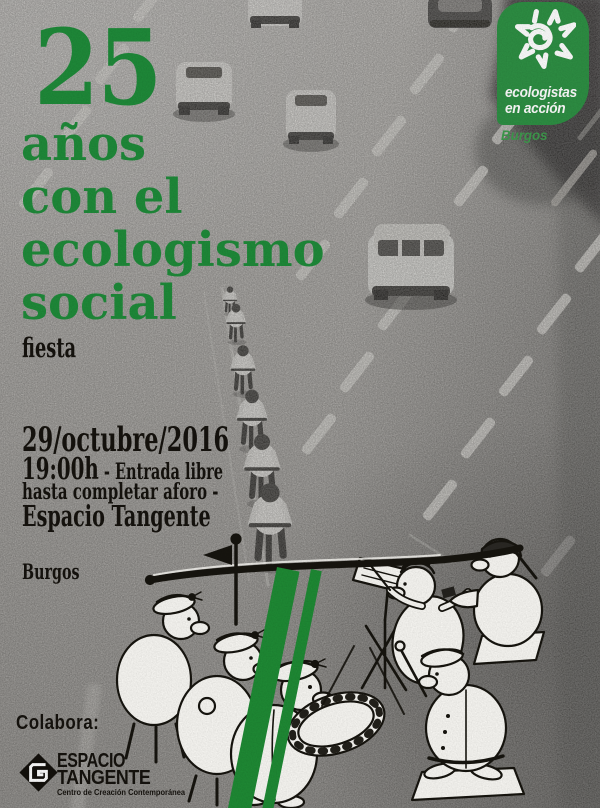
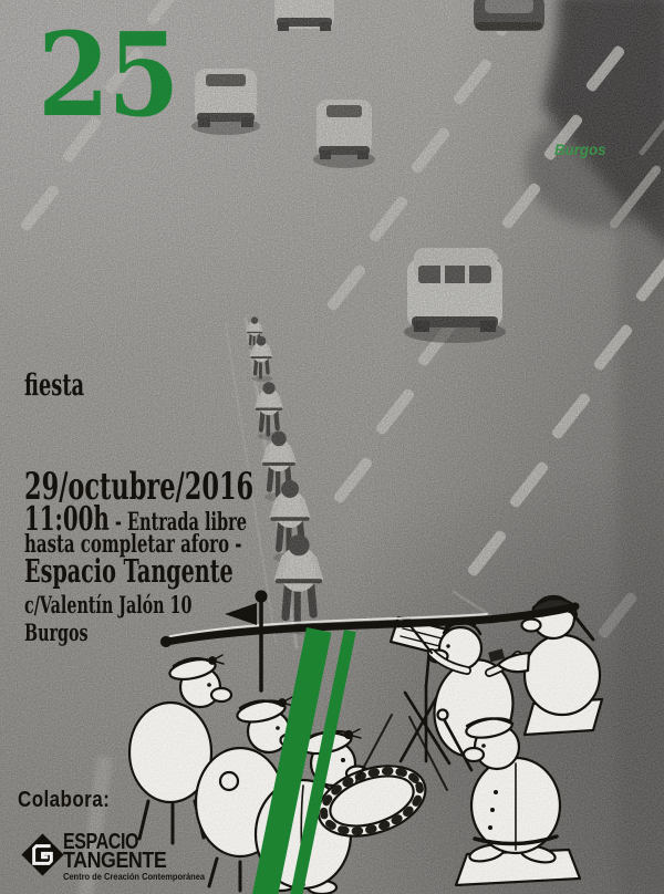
  25
- años
- con el
- ecologismo
- social
  fiesta
  29/octubre/2016
- 19:00h - Entrada libre
+ 11:00h - Entrada libre
  hasta completar aforo -
  Espacio Tangente
+ c/Valentín Jalón 10
  Burgos
- ecologistas
- en acción
  Burgos
  Colabora:
  ESPACIO
  TANGENTE
  Centro de Creación Contemporánea
